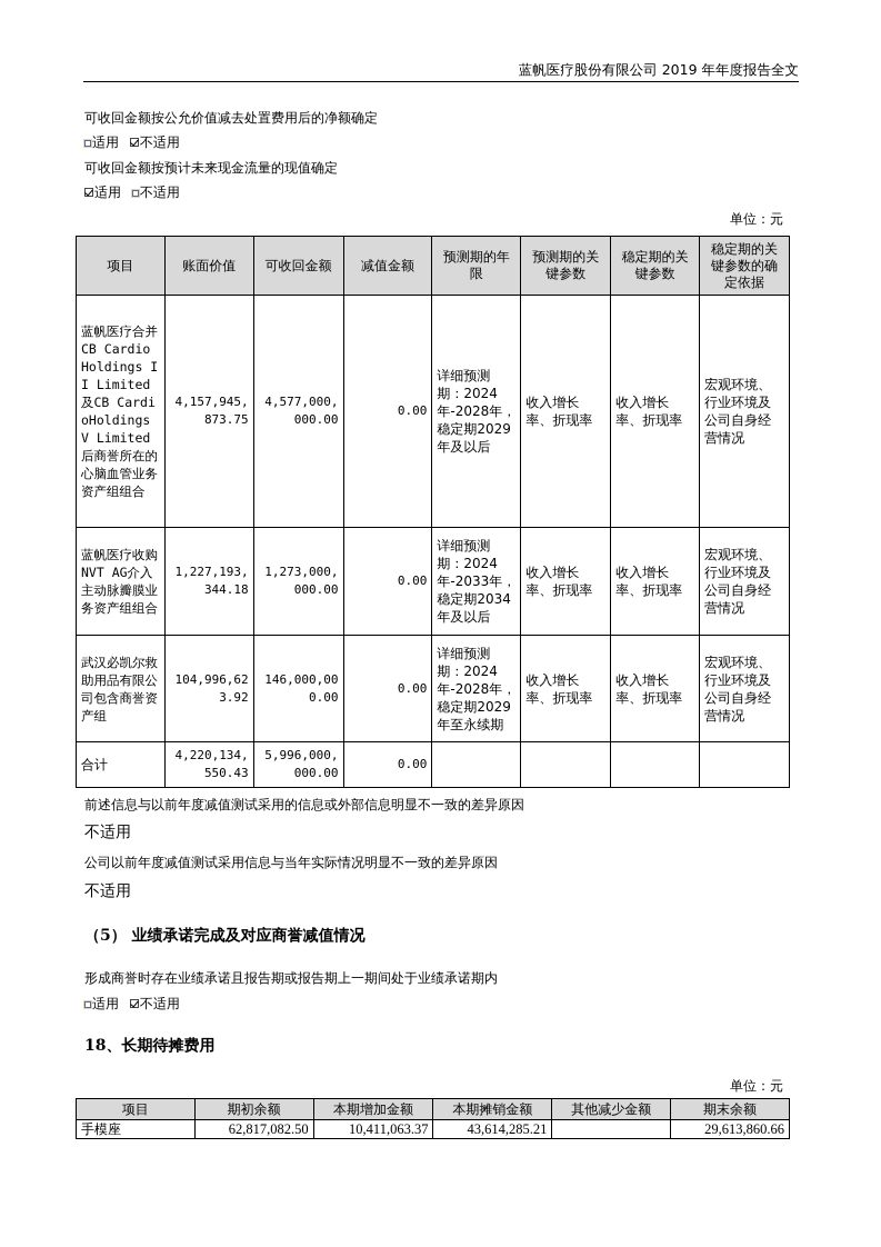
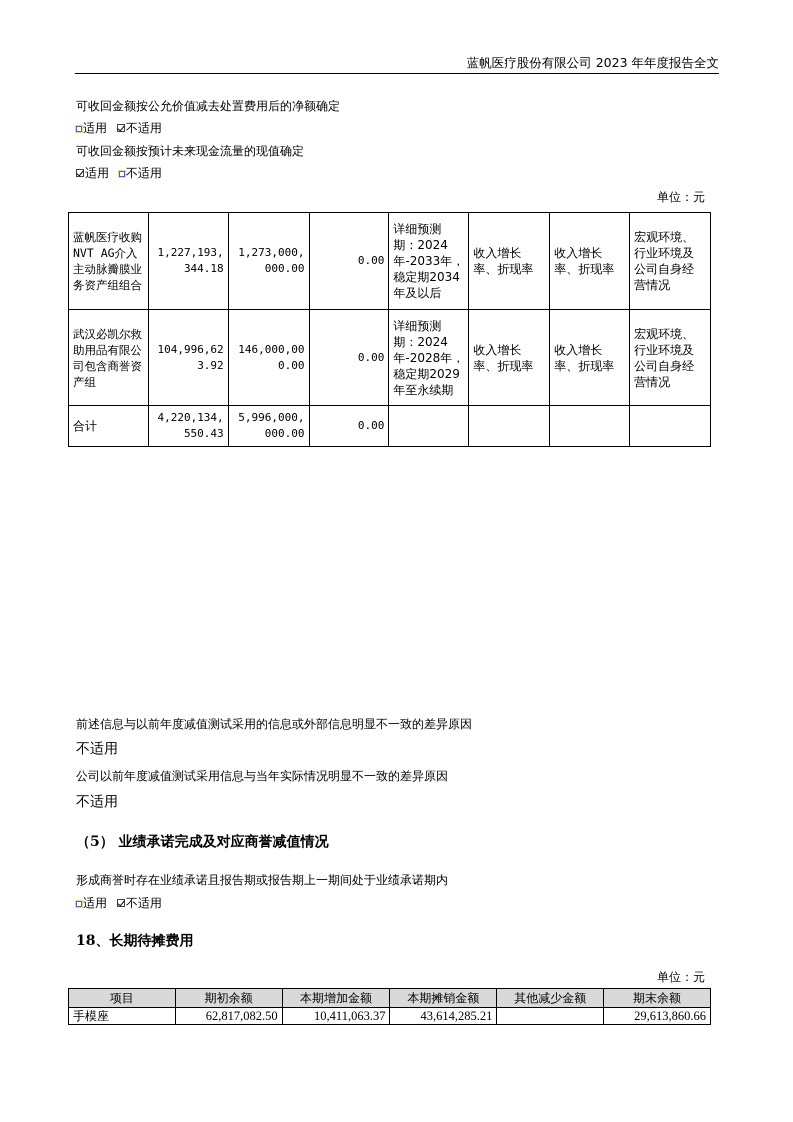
- 蓝帆医疗股份有限公司 2019 年年度报告全文
+ 蓝帆医疗股份有限公司 2023 年年度报告全文
  可收回金额按公允价值减去处置费用后的净额确定
  适用 不适用
  可收回金额按预计未来现金流量的现值确定
  适用 不适用
  单位：元
- 项目	账面价值	可收回金额	减值金额	预测期的年限	预测期的关键参数	稳定期的关键参数	稳定期的关键参数的确定依据
- 蓝帆医疗合并CB Cardio Holdings II Limited及CB CardioHoldings V Limited后商誉所在的心脑血管业务资产组组合	4,157,945,873.75	4,577,000,000.00	0.00	详细预测期：2024年-2028年，稳定期2029年及以后	收入增长率、折现率	收入增长率、折现率	宏观环境、行业环境及公司自身经营情况
  蓝帆医疗收购NVT AG介入主动脉瓣膜业务资产组组合	1,227,193,344.18	1,273,000,000.00	0.00	详细预测期：2024年-2033年，稳定期2034年及以后	收入增长率、折现率	收入增长率、折现率	宏观环境、行业环境及公司自身经营情况
  武汉必凯尔救助用品有限公司包含商誉资产组	104,996,623.92	146,000,000.00	0.00	详细预测期：2024年-2028年，稳定期2029年至永续期	收入增长率、折现率	收入增长率、折现率	宏观环境、行业环境及公司自身经营情况
  合计	4,220,134,550.43	5,996,000,000.00	0.00
  前述信息与以前年度减值测试采用的信息或外部信息明显不一致的差异原因
  不适用
  公司以前年度减值测试采用信息与当年实际情况明显不一致的差异原因
  不适用
  （5） 业绩承诺完成及对应商誉减值情况
  形成商誉时存在业绩承诺且报告期或报告期上一期间处于业绩承诺期内
  适用 不适用
  18、长期待摊费用
  单位：元
  项目	期初余额	本期增加金额	本期摊销金额	其他减少金额	期末余额
  手模座	62,817,082.50	10,411,063.37	43,614,285.21		29,613,860.66
